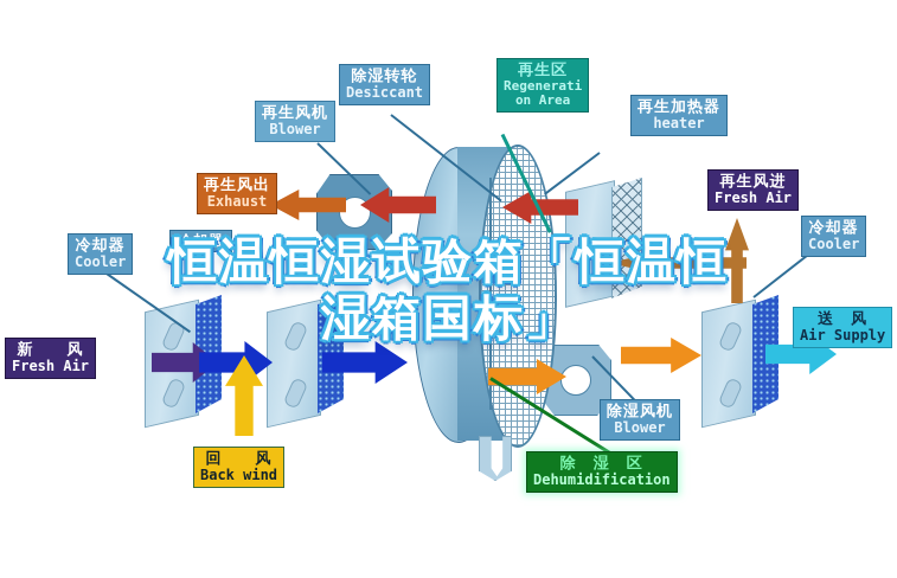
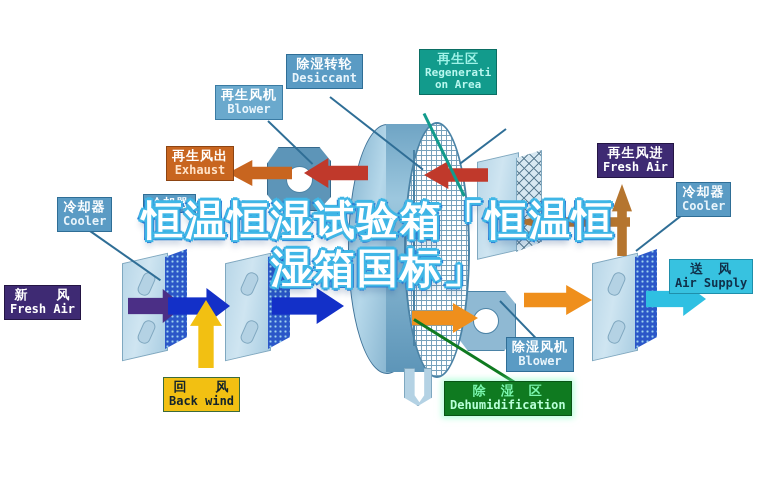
  除湿转轮
  Desiccant
  再生风机
  Blower
  再生区
  Regenerati
  on Area
- 再生加热器
- heater
  再生风出
  Exhaust
  再生风进
  Fresh Air
  冷却器
  Cooler
  冷却器
  Cooler
  冷却器
  新 风
  Fresh Air
  送 风
  Air Supply
  回 风
  Back wind
  除湿风机
  Blower
  除 湿 区
  Dehumidification
  恒温恒湿试验箱「恒温恒
  湿箱国标」
